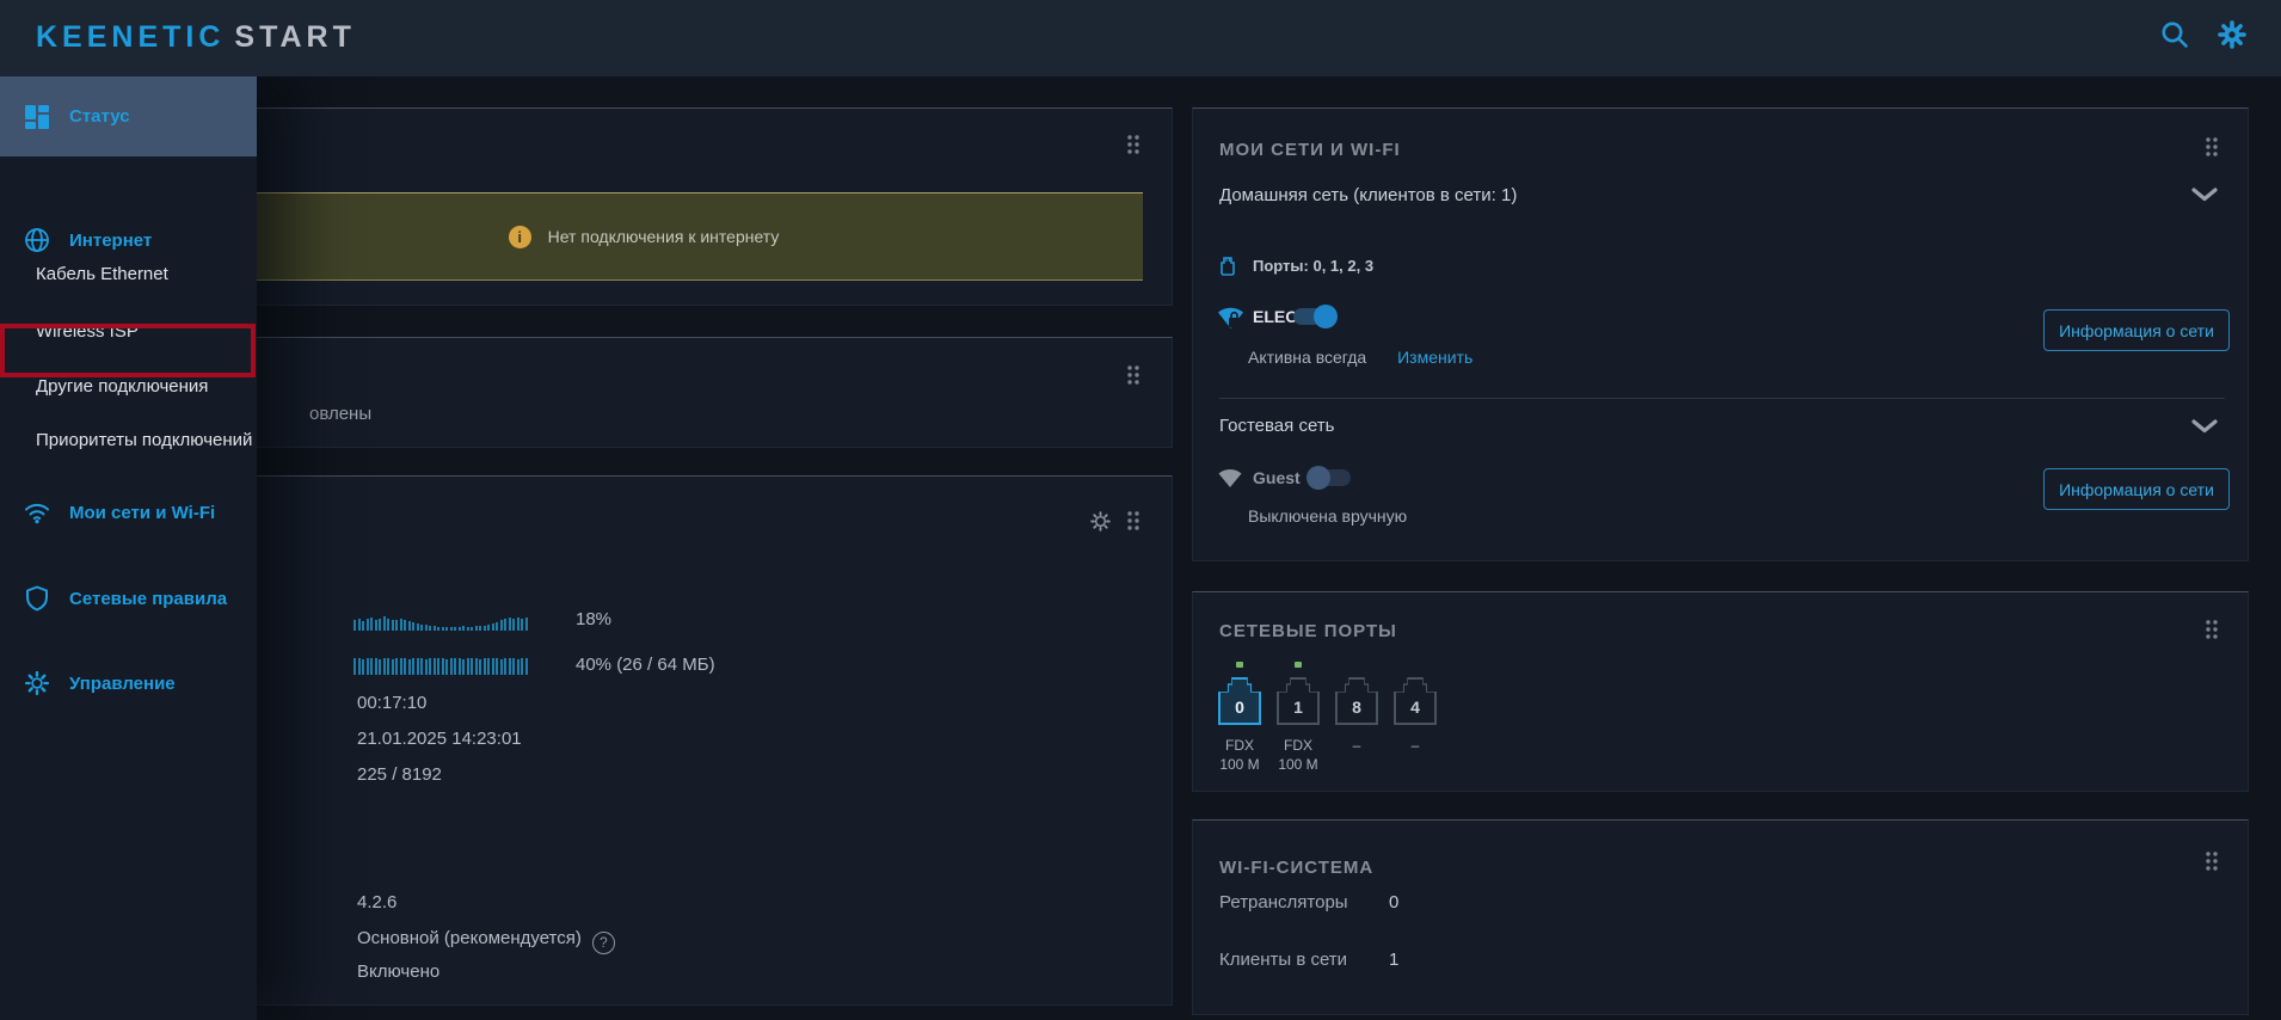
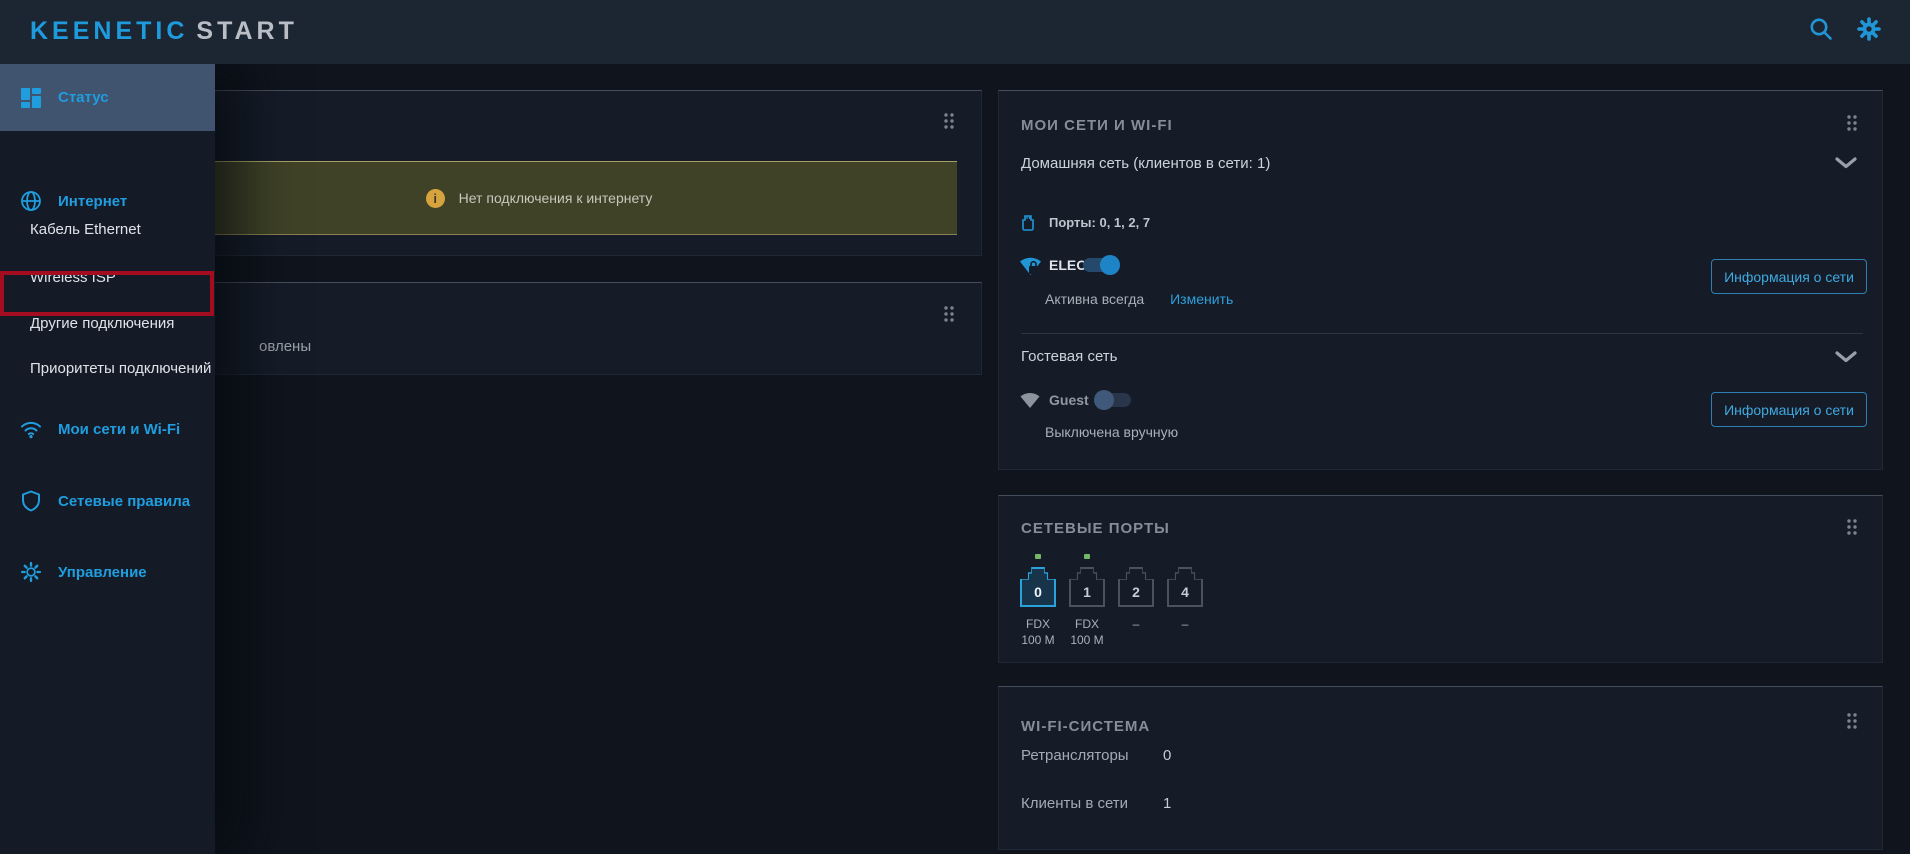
  i
  Нет подключения к интернету
  овлены
- 18%
- 40% (26 / 64 МБ)
- 00:17:10
- 21.01.2025 14:23:01
- 225 / 8192
- 4.2.6
- Основной (рекомендуется) ?
- Включено
  МОИ СЕТИ И WI-FI
  Домашняя сеть (клиентов в сети: 1)
- Порты: 0, 1, 2, 3
+ Порты: 0, 1, 2, 7
  ELEO
  Информация о сети
  Активна всегда Изменить
  Гостевая сеть
  Guest
  Информация о сети
  Выключена вручную
  СЕТЕВЫЕ ПОРТЫ
  0
  FDX
  100 M
  1
  FDX
  100 M
- 8
+ 2
  –
  4
  –
  WI-FI-СИСТЕМА
  Ретрансляторы
  0
  Клиенты в сети
  1
  Статус
  Интернет
  Кабель Ethernet
  Wireless ISP
  Другие подключения
  Приоритеты подключений
  Мои сети и Wi-Fi
  Сетевые правила
  Управление
  KEENETIC START
